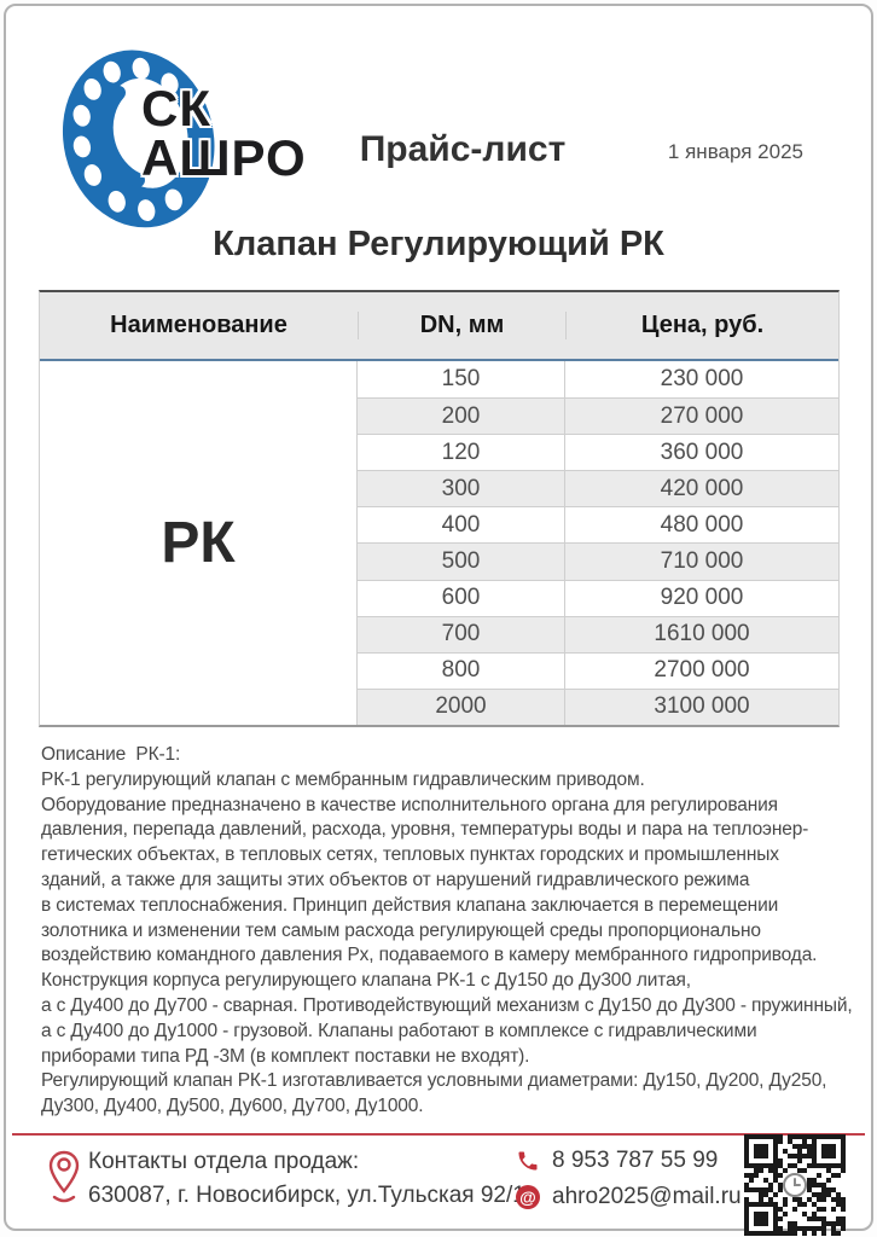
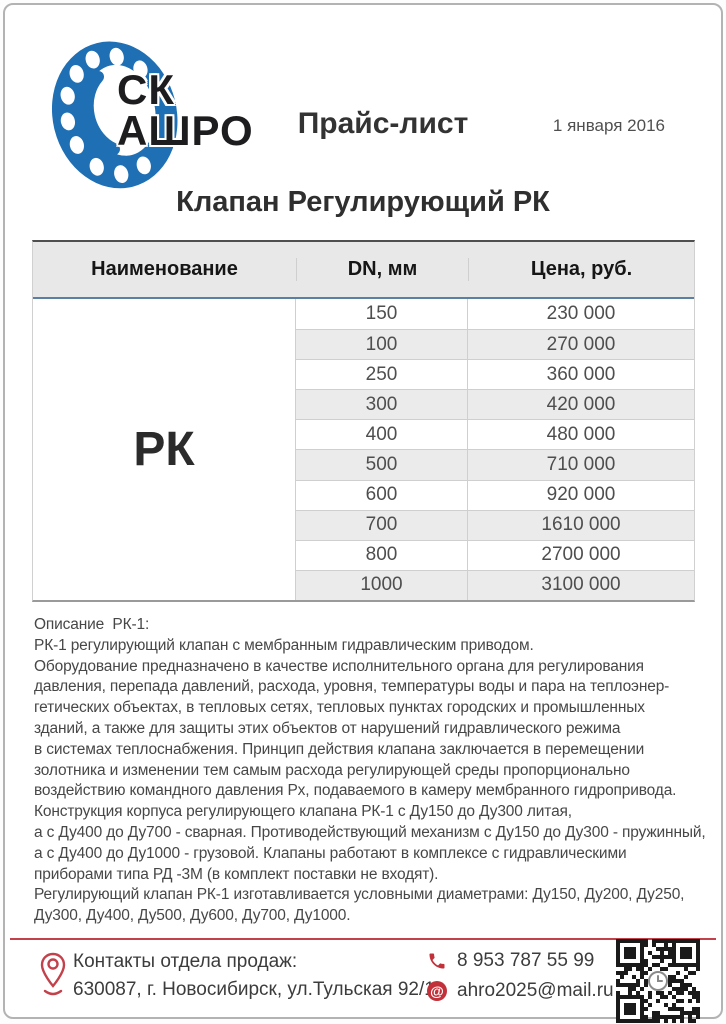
  СК
  АШРО
  Прайс-лист
- 1 января 2025
+ 1 января 2016
  Клапан Регулирующий РК
  Наименование
  DN, мм
  Цена, руб.
  РК
  150
  230 000
- 200
+ 100
  270 000
- 120
+ 250
  360 000
  300
  420 000
  400
  480 000
  500
  710 000
  600
  920 000
  700
  1610 000
  800
  2700 000
- 2000
+ 1000
  3100 000
  Описание РК-1:
  РК-1 регулирующий клапан с мембранным гидравлическим приводом.
  Оборудование предназначено в качестве исполнительного органа для регулирования
  давления, перепада давлений, расхода, уровня, температуры воды и пара на теплоэнер-
  гетических объектах, в тепловых сетях, тепловых пунктах городских и промышленных
  зданий, а также для защиты этих объектов от нарушений гидравлического режима
  в системах теплоснабжения. Принцип действия клапана заключается в перемещении
  золотника и изменении тем самым расхода регулирующей среды пропорционально
  воздействию командного давления Рх, подаваемого в камеру мембранного гидропривода.
  Конструкция корпуса регулирующего клапана РК-1 с Ду150 до Ду300 литая,
  а с Ду400 до Ду700 - сварная. Противодействующий механизм с Ду150 до Ду300 - пружинный,
  а с Ду400 до Ду1000 - грузовой. Клапаны работают в комплексе с гидравлическими
  приборами типа РД -3М (в комплект поставки не входят).
  Регулирующий клапан РК-1 изготавливается условными диаметрами: Ду150, Ду200, Ду250,
  Ду300, Ду400, Ду500, Ду600, Ду700, Ду1000.
  Контакты отдела продаж:
  630087, г. Новосибирск, ул.Тульская 92/
  8 953 787 55 99
  @
  ahro2025@mail.ru
